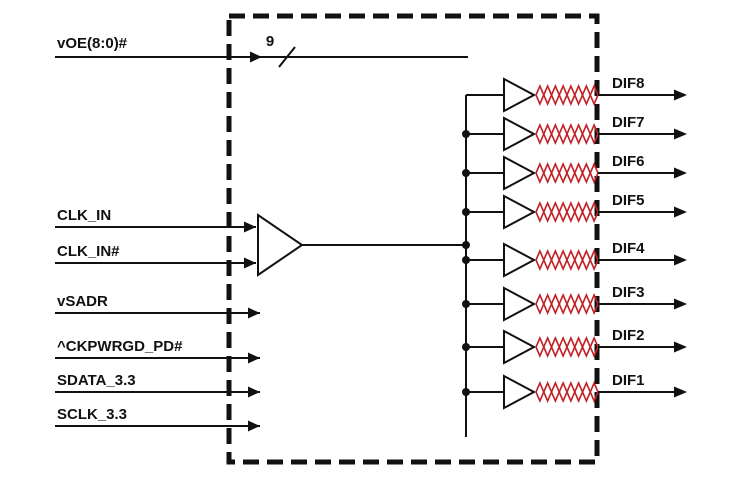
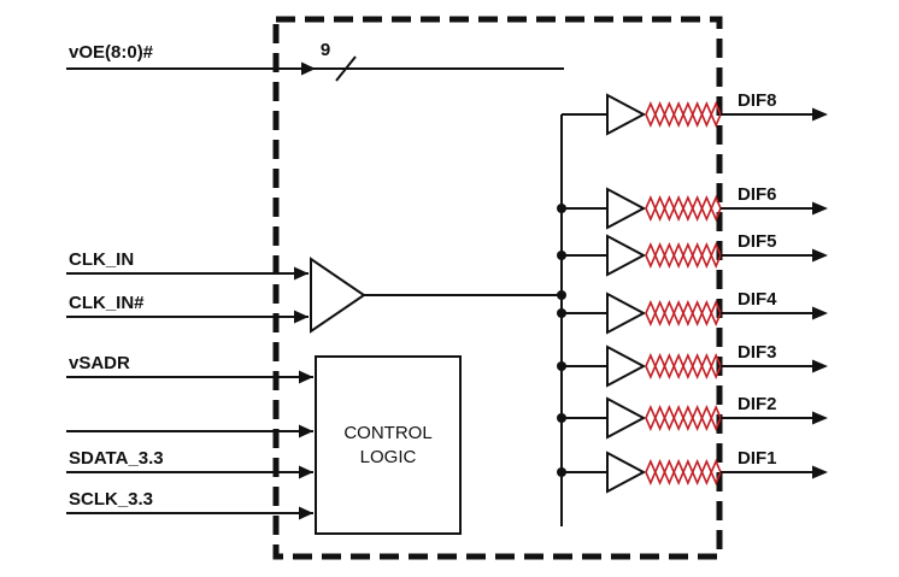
  vOE(8:0)#
  9
  CLK_IN
  CLK_IN#
  vSADR
- ^CKPWRGD_PD#
  SDATA_3.3
  SCLK_3.3
+ CONTROL
+ LOGIC
  DIF8
- DIF7
  DIF6
  DIF5
  DIF4
  DIF3
  DIF2
  DIF1
